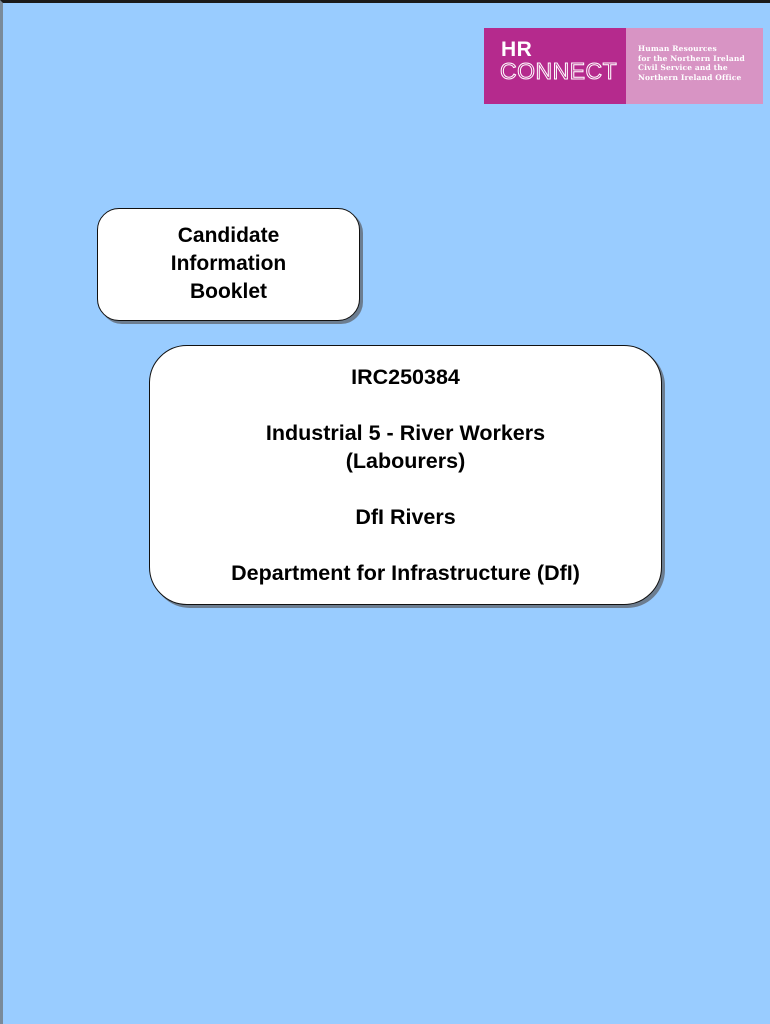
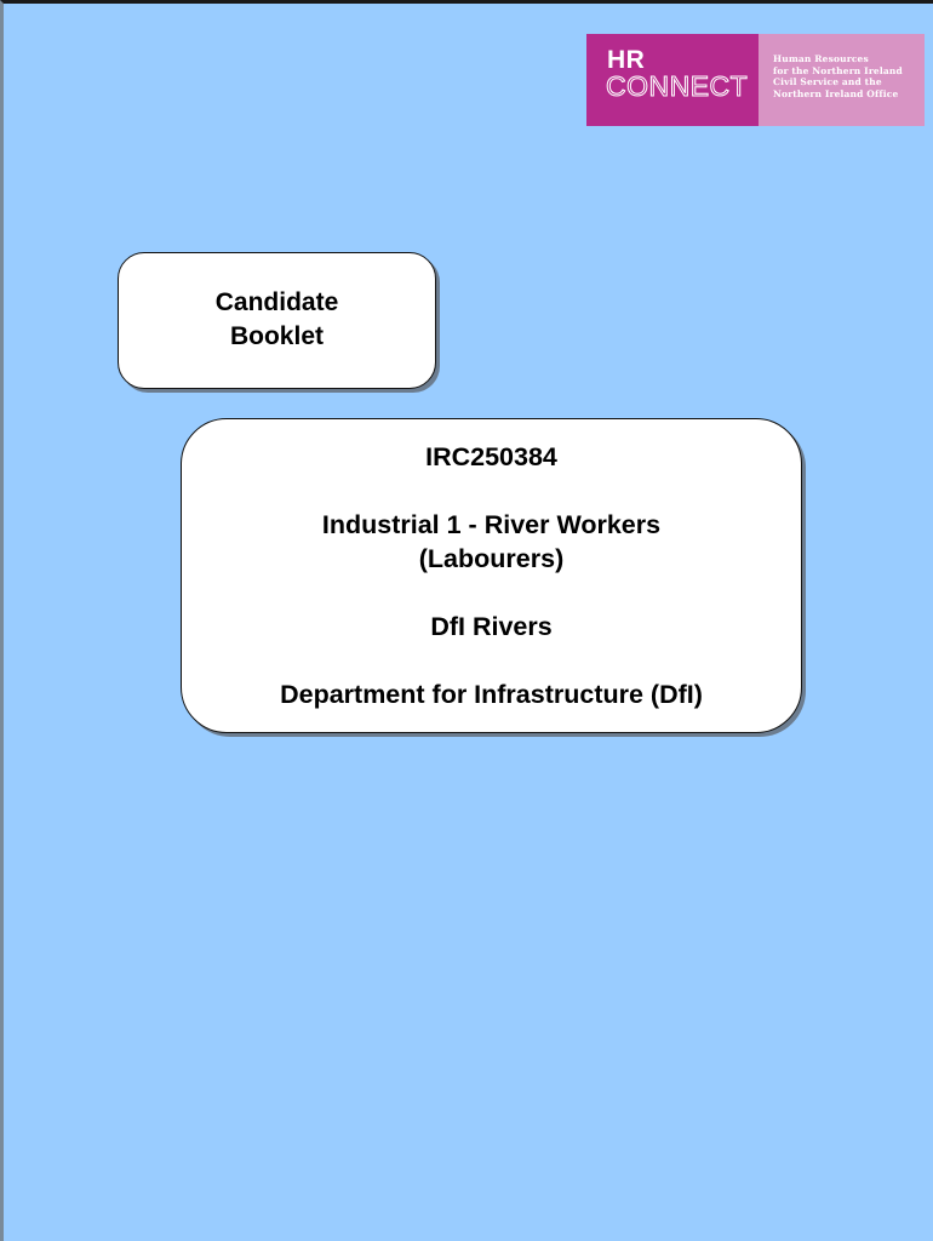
  HR
  CONNECT
  Human Resources
  for the Northern Ireland
  Civil Service and the
  Northern Ireland Office
  Candidate
- Information
  Booklet
  IRC250384
- Industrial 5 - River Workers
+ Industrial 1 - River Workers
  (Labourers)
  DfI Rivers
  Department for Infrastructure (DfI)
